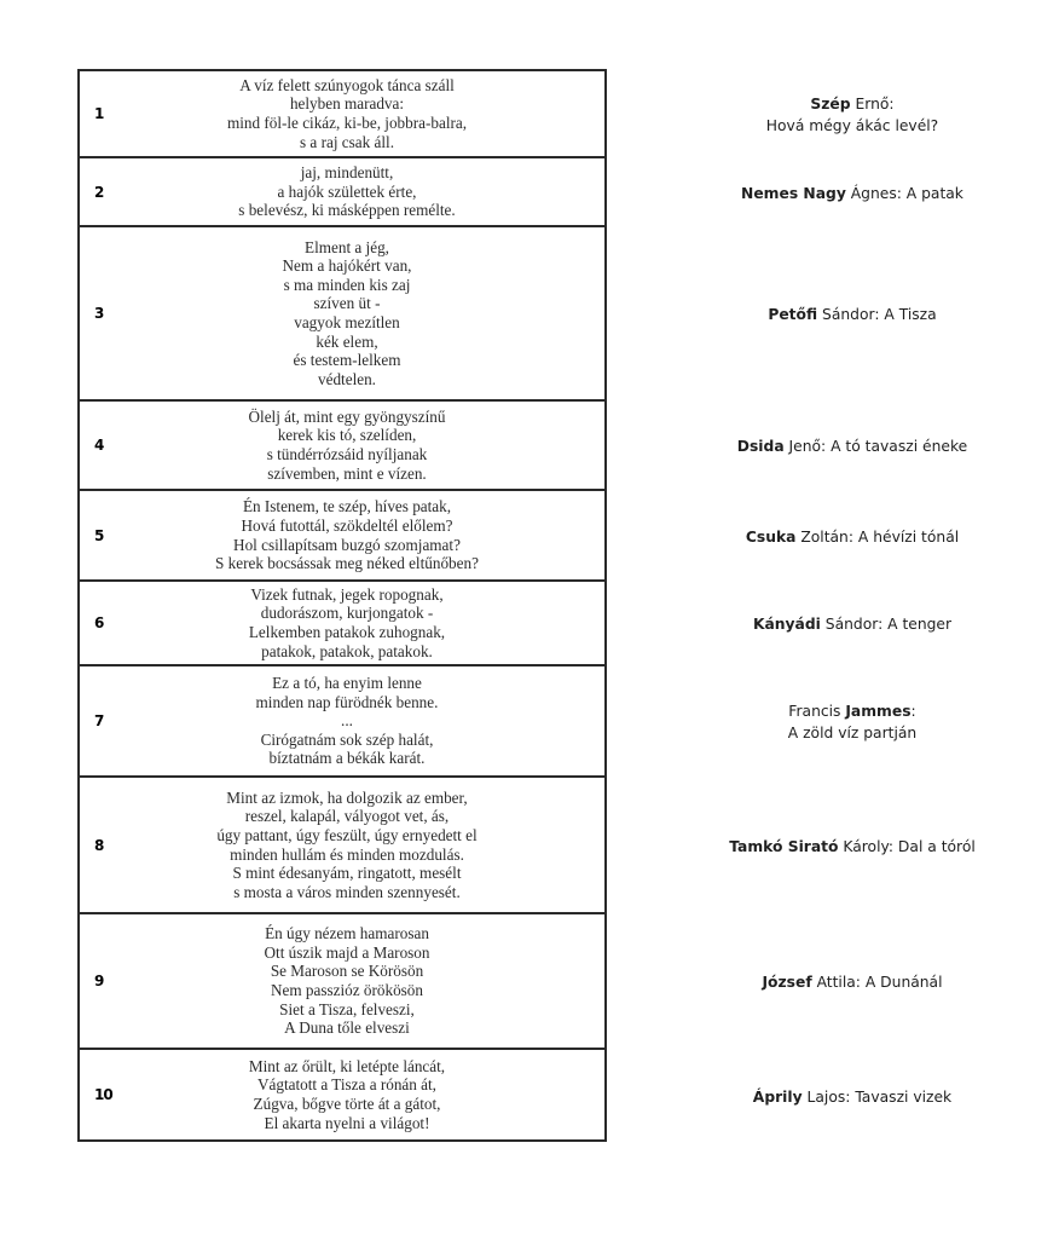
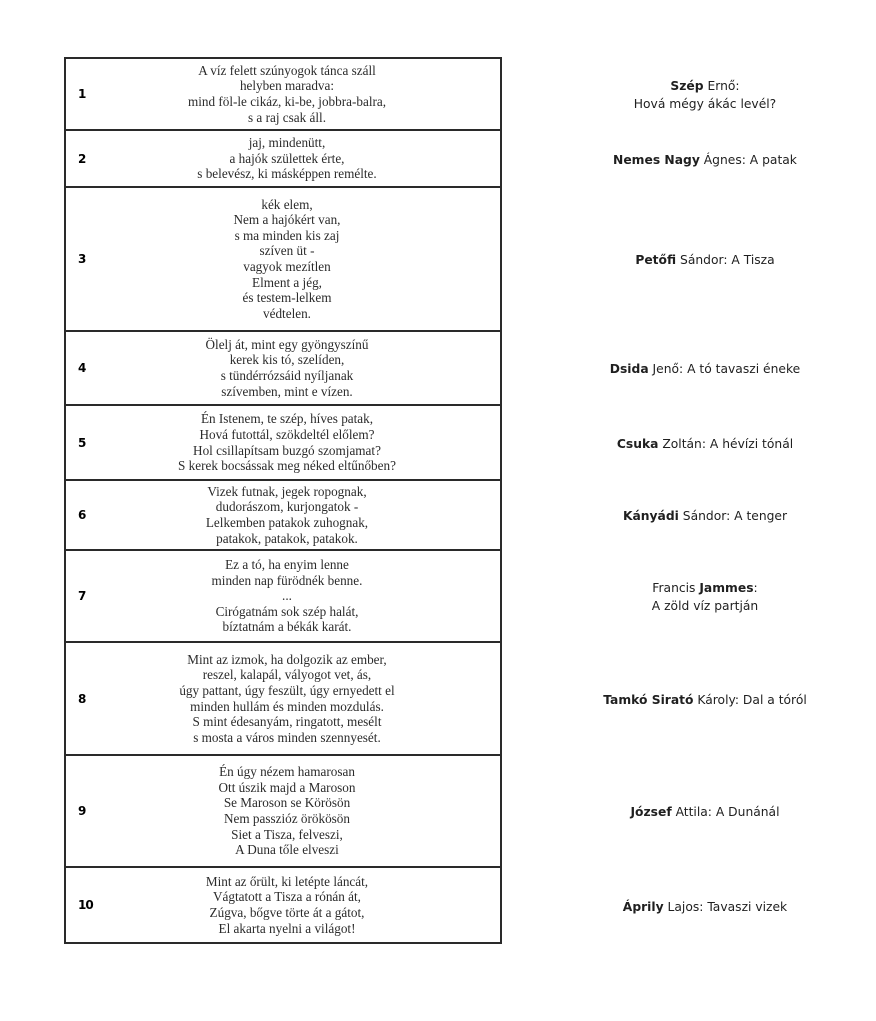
  1
  A víz felett szúnyogok tánca száll
  helyben maradva:
  mind föl-le cikáz, ki-be, jobbra-balra,
  s a raj csak áll.
  2
  jaj, mindenütt,
  a hajók születtek érte,
  s belevész, ki másképpen remélte.
  3
- Elment a jég,
+ kék elem,
  Nem a hajókért van,
  s ma minden kis zaj
  szíven üt -
  vagyok mezítlen
- kék elem,
+ Elment a jég,
  és testem-lelkem
  védtelen.
  4
  Ölelj át, mint egy gyöngyszínű
  kerek kis tó, szelíden,
  s tündérrózsáid nyíljanak
  szívemben, mint e vízen.
  5
  Én Istenem, te szép, híves patak,
  Hová futottál, szökdeltél előlem?
  Hol csillapítsam buzgó szomjamat?
  S kerek bocsássak meg néked eltűnőben?
  6
  Vizek futnak, jegek ropognak,
  dudorászom, kurjongatok -
  Lelkemben patakok zuhognak,
  patakok, patakok, patakok.
  7
  Ez a tó, ha enyim lenne
  minden nap fürödnék benne.
  ...
  Cirógatnám sok szép halát,
  bíztatnám a békák karát.
  8
  Mint az izmok, ha dolgozik az ember,
  reszel, kalapál, vályogot vet, ás,
  úgy pattant, úgy feszült, úgy ernyedett el
  minden hullám és minden mozdulás.
  S mint édesanyám, ringatott, mesélt
  s mosta a város minden szennyesét.
  9
  Én úgy nézem hamarosan
  Ott úszik majd a Maroson
  Se Maroson se Körösön
  Nem passzióz örökösön
  Siet a Tisza, felveszi,
  A Duna tőle elveszi
  10
  Mint az őrült, ki letépte láncát,
  Vágtatott a Tisza a rónán át,
  Zúgva, bőgve törte át a gátot,
  El akarta nyelni a világot!
  Szép Ernő:
  Hová mégy ákác levél?
  Nemes Nagy Ágnes: A patak
  Petőfi Sándor: A Tisza
  Dsida Jenő: A tó tavaszi éneke
  Csuka Zoltán: A hévízi tónál
  Kányádi Sándor: A tenger
  Francis Jammes:
  A zöld víz partján
  Tamkó Sirató Károly: Dal a tóról
  József Attila: A Dunánál
  Áprily Lajos: Tavaszi vizek
